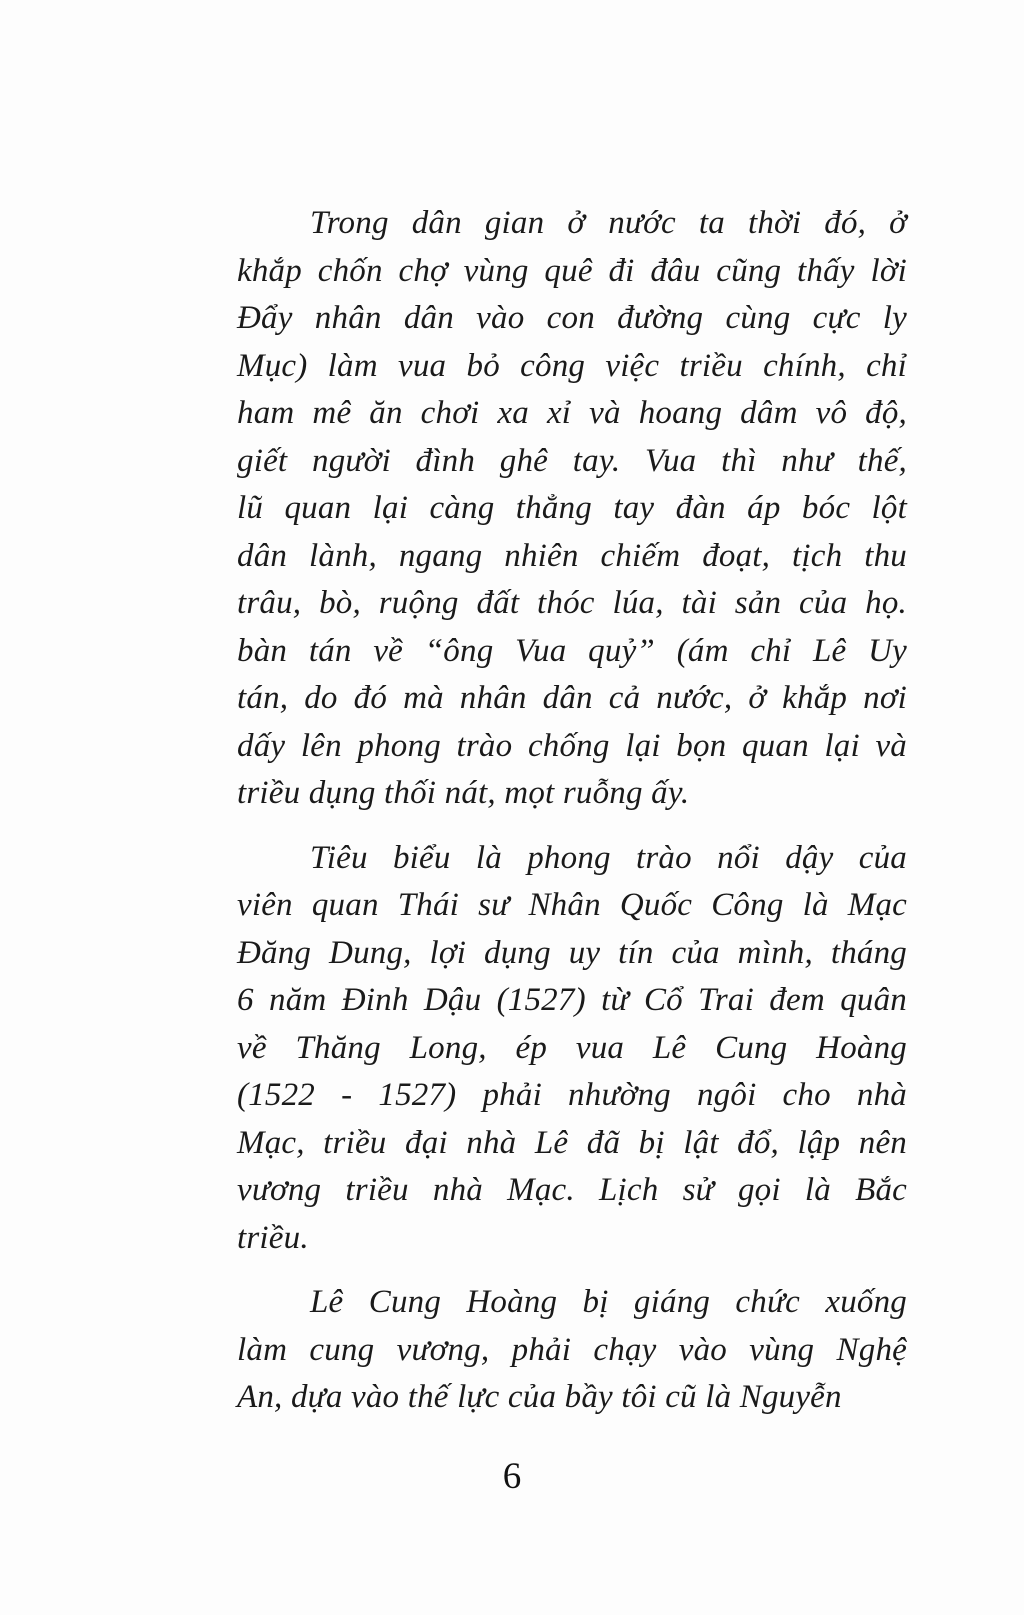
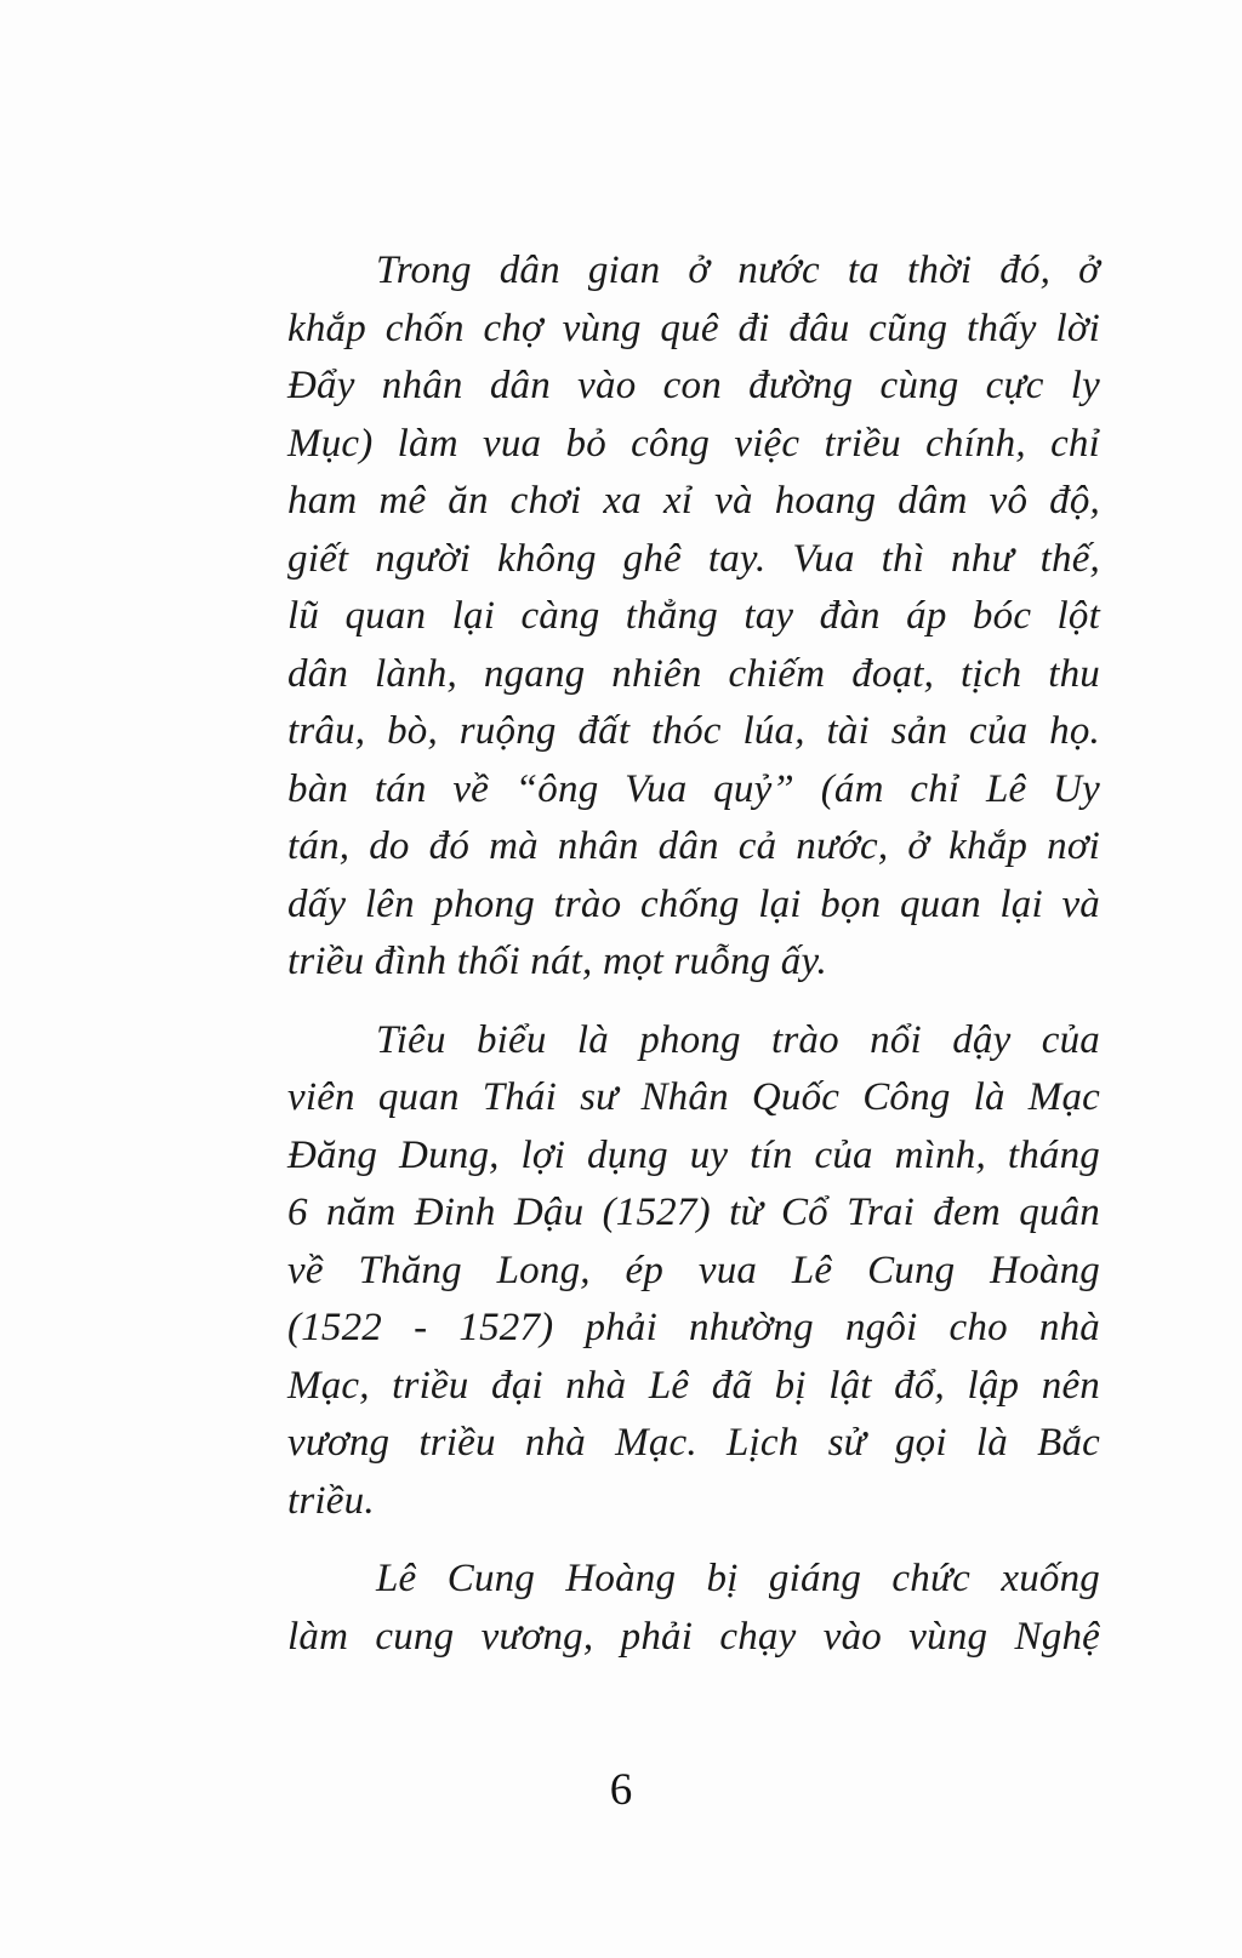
  Trong dân gian ở nước ta thời đó, ở
  khắp chốn chợ vùng quê đi đâu cũng thấy lời
  Đẩy nhân dân vào con đường cùng cực ly
  Mục) làm vua bỏ công việc triều chính, chỉ
  ham mê ăn chơi xa xỉ và hoang dâm vô độ,
- giết người đình ghê tay. Vua thì như thế,
+ giết người không ghê tay. Vua thì như thế,
  lũ quan lại càng thẳng tay đàn áp bóc lột
  dân lành, ngang nhiên chiếm đoạt, tịch thu
  trâu, bò, ruộng đất thóc lúa, tài sản của họ.
  bàn tán về “ông Vua quỷ” (ám chỉ Lê Uy
  tán, do đó mà nhân dân cả nước, ở khắp nơi
  dấy lên phong trào chống lại bọn quan lại và
- triều dụng thối nát, mọt ruỗng ấy.
+ triều đình thối nát, mọt ruỗng ấy.
  Tiêu biểu là phong trào nổi dậy của
  viên quan Thái sư Nhân Quốc Công là Mạc
  Đăng Dung, lợi dụng uy tín của mình, tháng
  6 năm Đinh Dậu (1527) từ Cổ Trai đem quân
  về Thăng Long, ép vua Lê Cung Hoàng
  (1522 - 1527) phải nhường ngôi cho nhà
  Mạc, triều đại nhà Lê đã bị lật đổ, lập nên
  vương triều nhà Mạc. Lịch sử gọi là Bắc
  triều.
  Lê Cung Hoàng bị giáng chức xuống
  làm cung vương, phải chạy vào vùng Nghệ
- An, dựa vào thế lực của bầy tôi cũ là Nguyễn
  6
